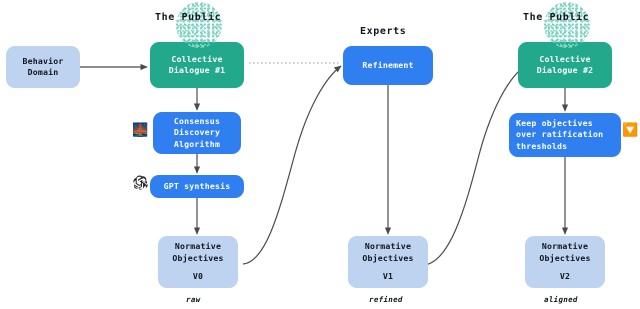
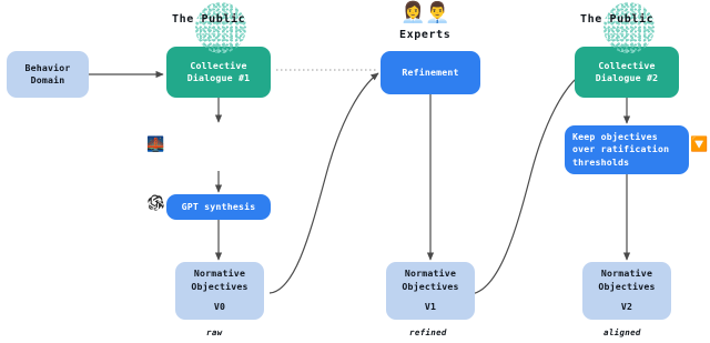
  The Public
+ 👩‍💼👨‍💼
  Experts
  The Public
  🌉
  🔽
  Behavior
  Domain
  Collective
  Dialogue #1
- Consensus
- Discovery
- Algorithm
  GPT synthesis
  Normative
  Objectives
  V0
  Refinement
  Normative
  Objectives
  V1
  Collective
  Dialogue #2
  Keep objectives
  over ratification
  thresholds
  Normative
  Objectives
  V2
  raw
  refined
  aligned
